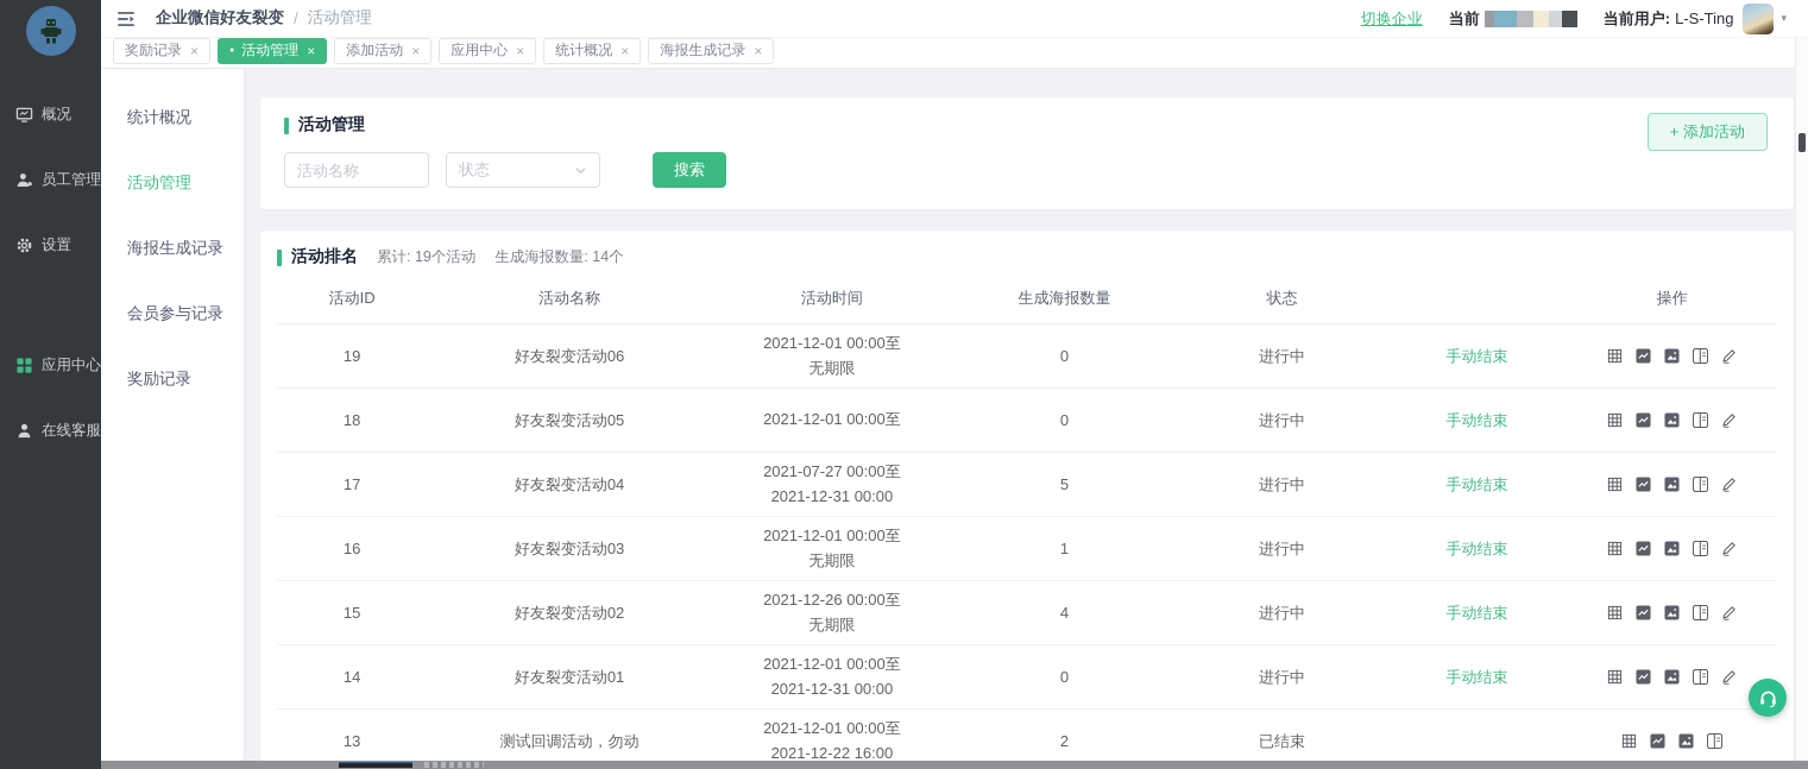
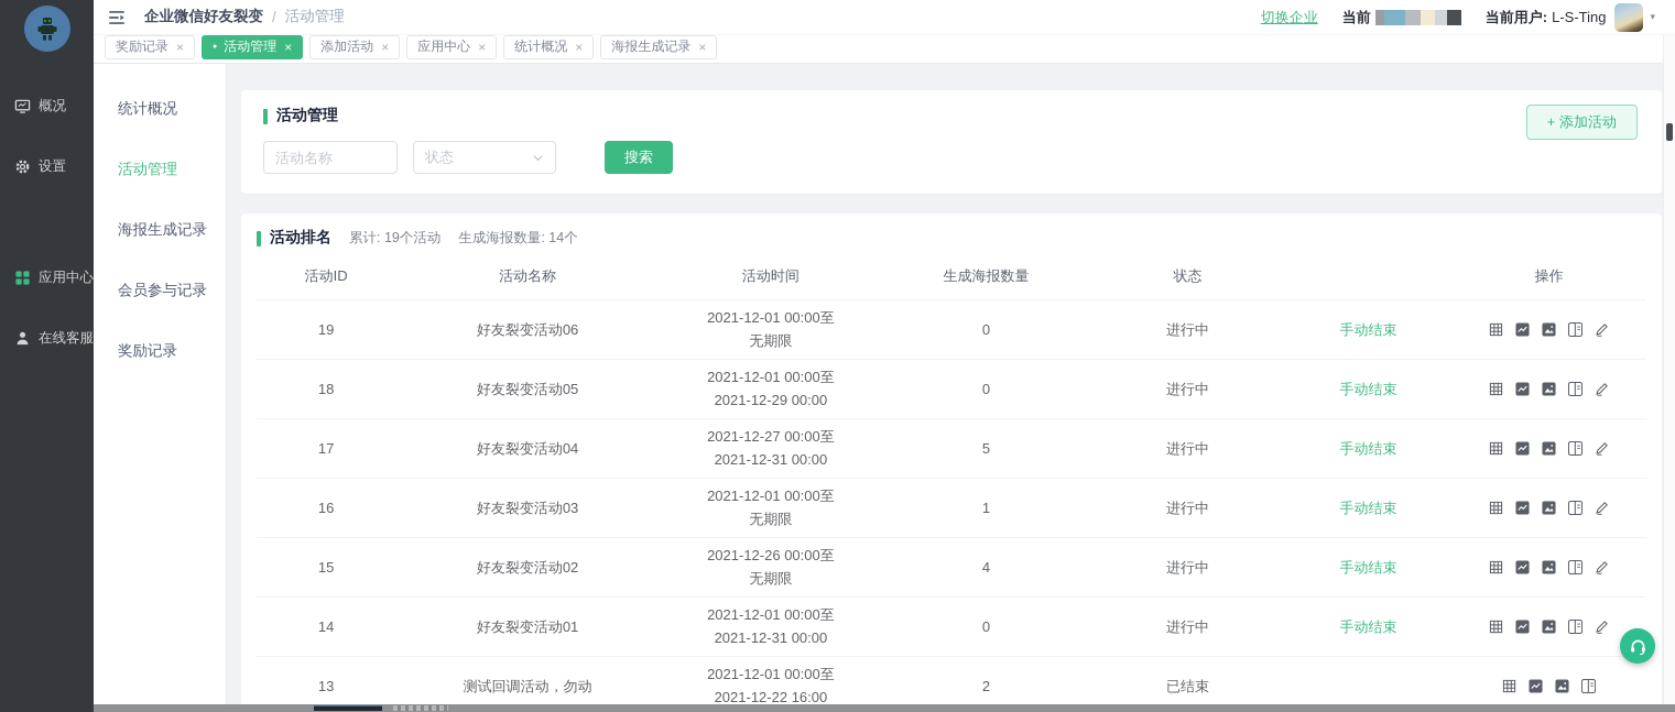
  概况
- 员工管理
  设置
  应用中心
  在线客服
  企业微信好友裂变
  /
  活动管理
  切换企业
  当前
  当前用户:
  L-S-Ting
  ▾
  奖励记录
  ×
  活动管理
  ×
  添加活动
  ×
  应用中心
  ×
  统计概况
  ×
  海报生成记录
  ×
  统计概况
  活动管理
  海报生成记录
  会员参与记录
  奖励记录
  活动管理
  活动名称
  状态
  搜索
  + 添加活动
  活动排名
  累计: 19个活动
  生成海报数量: 14个
  活动ID
  活动名称
  活动时间
  生成海报数量
  状态
  操作
  19
  好友裂变活动06
  2021-12-01 00:00至
  无期限
  0
  进行中
  手动结束
  18
  好友裂变活动05
  2021-12-01 00:00至
+ 2021-12-29 00:00
  0
  进行中
  手动结束
  17
  好友裂变活动04
- 2021-07-27 00:00至
+ 2021-12-27 00:00至
  2021-12-31 00:00
  5
  进行中
  手动结束
  16
  好友裂变活动03
  2021-12-01 00:00至
  无期限
  1
  进行中
  手动结束
  15
  好友裂变活动02
  2021-12-26 00:00至
  无期限
  4
  进行中
  手动结束
  14
  好友裂变活动01
  2021-12-01 00:00至
  2021-12-31 00:00
  0
  进行中
  手动结束
  13
  测试回调活动，勿动
  2021-12-01 00:00至
  2021-12-22 16:00
  2
  已结束
